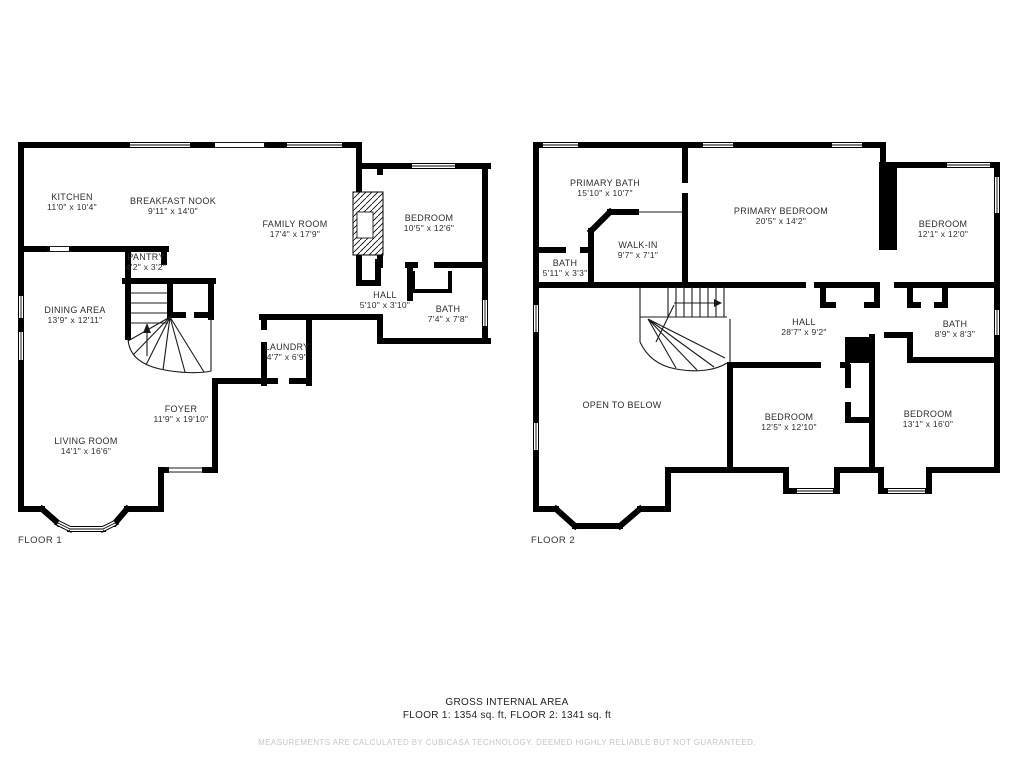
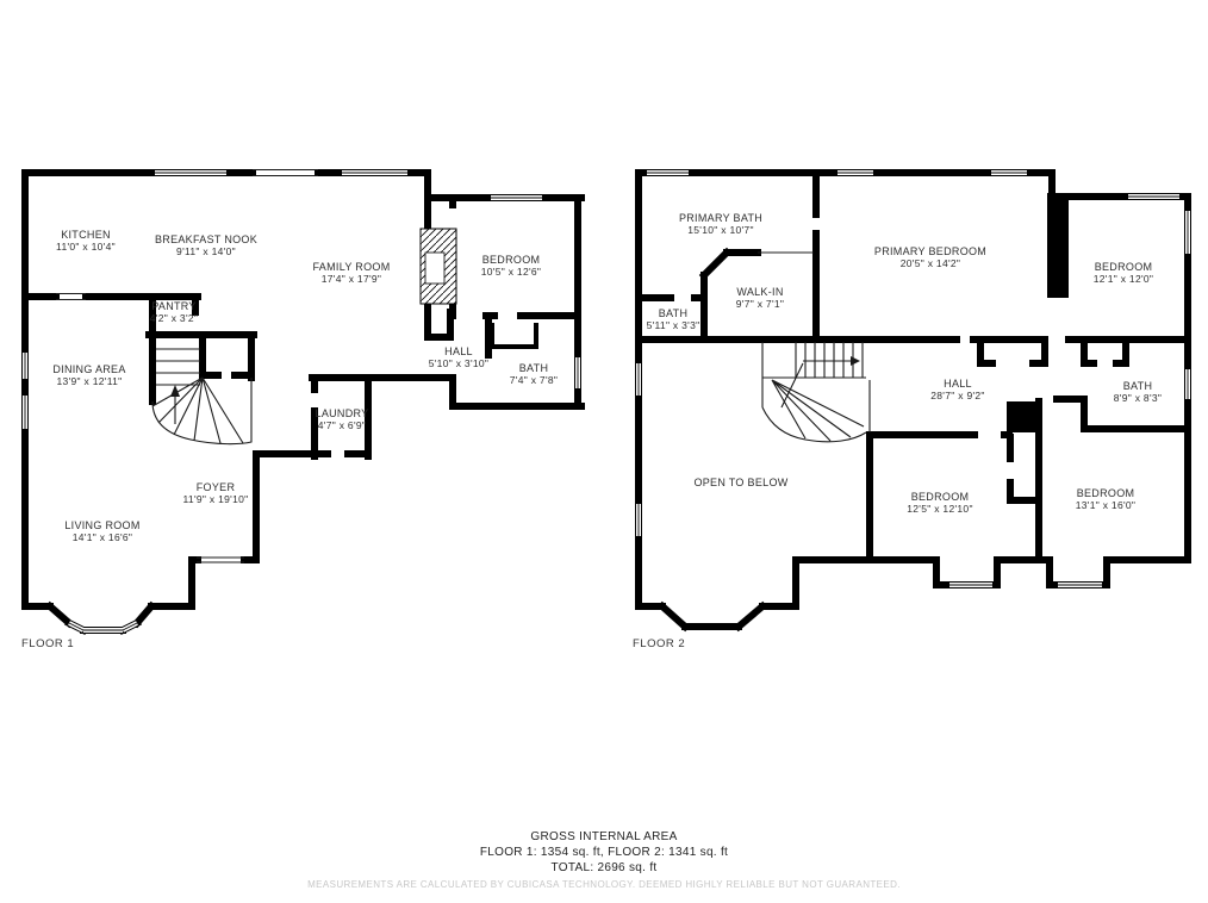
  KITCHEN
  11'0" x 10'4"
  BREAKFAST NOOK
  9'11" x 14'0"
  FAMILY ROOM
  17'4" x 17'9"
  BEDROOM
  10'5" x 12'6"
  PANTRY
  4'2" x 3'2"
  DINING AREA
  13'9" x 12'11"
  HALL
  5'10" x 3'10"
  BATH
  7'4" x 7'8"
  LAUNDRY
  4'7" x 6'9"
  FOYER
  11'9" x 19'10"
  LIVING ROOM
  14'1" x 16'6"
  FLOOR 1
  PRIMARY BATH
  15'10" x 10'7"
  WALK-IN
  9'7" x 7'1"
  BATH
  5'11" x 3'3"
  PRIMARY BEDROOM
  20'5" x 14'2"
  BEDROOM
  12'1" x 12'0"
  HALL
  28'7" x 9'2"
  BATH
  8'9" x 8'3"
  OPEN TO BELOW
  BEDROOM
  12'5" x 12'10"
  BEDROOM
  13'1" x 16'0"
  FLOOR 2
  GROSS INTERNAL AREA
  FLOOR 1: 1354 sq. ft, FLOOR 2: 1341 sq. ft
+ TOTAL: 2696 sq. ft
  MEASUREMENTS ARE CALCULATED BY CUBICASA TECHNOLOGY. DEEMED HIGHLY RELIABLE BUT NOT GUARANTEED.
